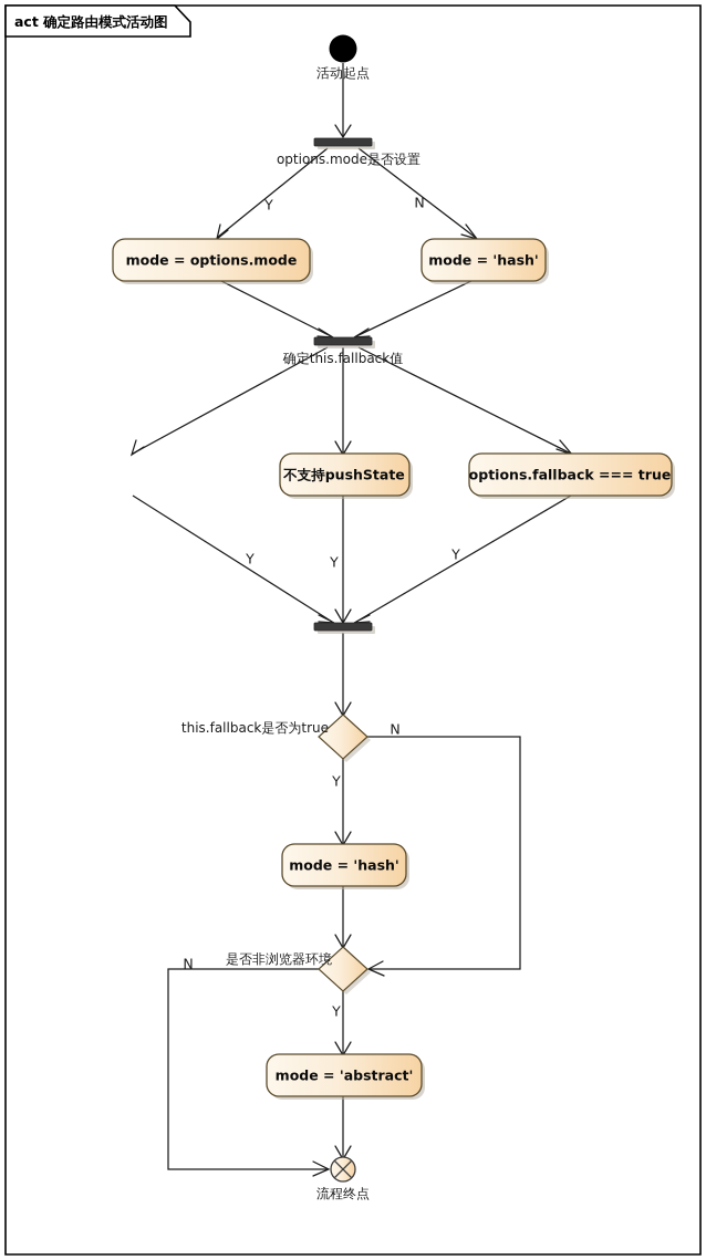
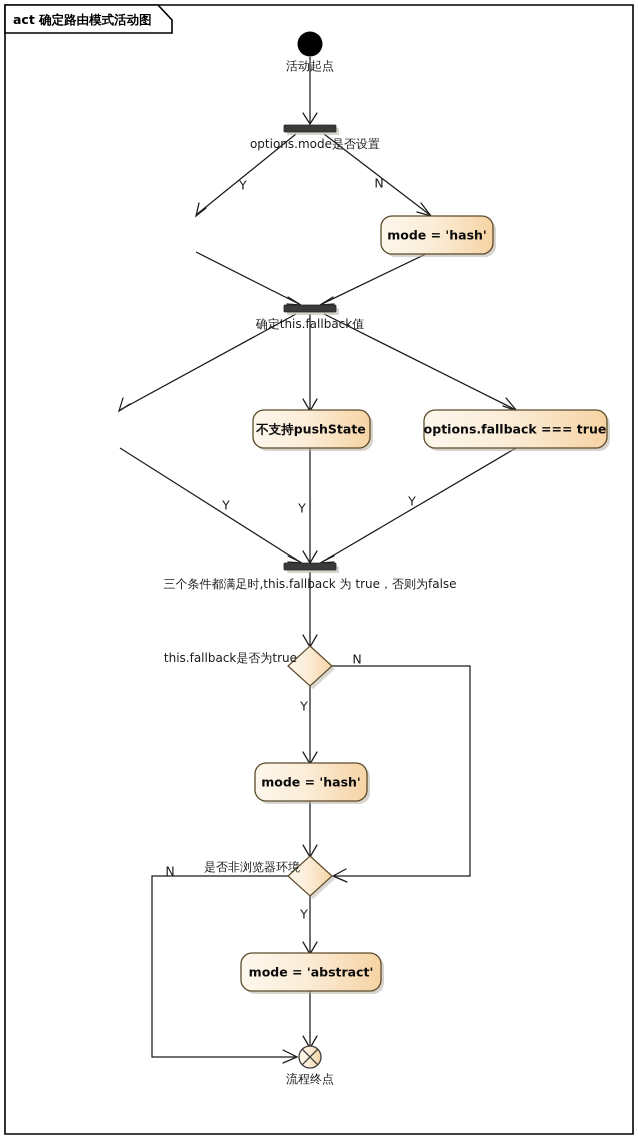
  act 确定路由模式活动图
  Y
  N
  Y
  Y
  Y
  N
  Y
  N
  Y
  活动起点
  options.mode是否设置
- mode = options.mode
  mode = 'hash'
  确定this.fallback值
  不支持pushState
  options.fallback === true
+ 三个条件都满足时,this.fallback 为 true，否则为false
  this.fallback是否为true
  mode = 'hash'
  是否非浏览器环境
  mode = 'abstract'
  流程终点
